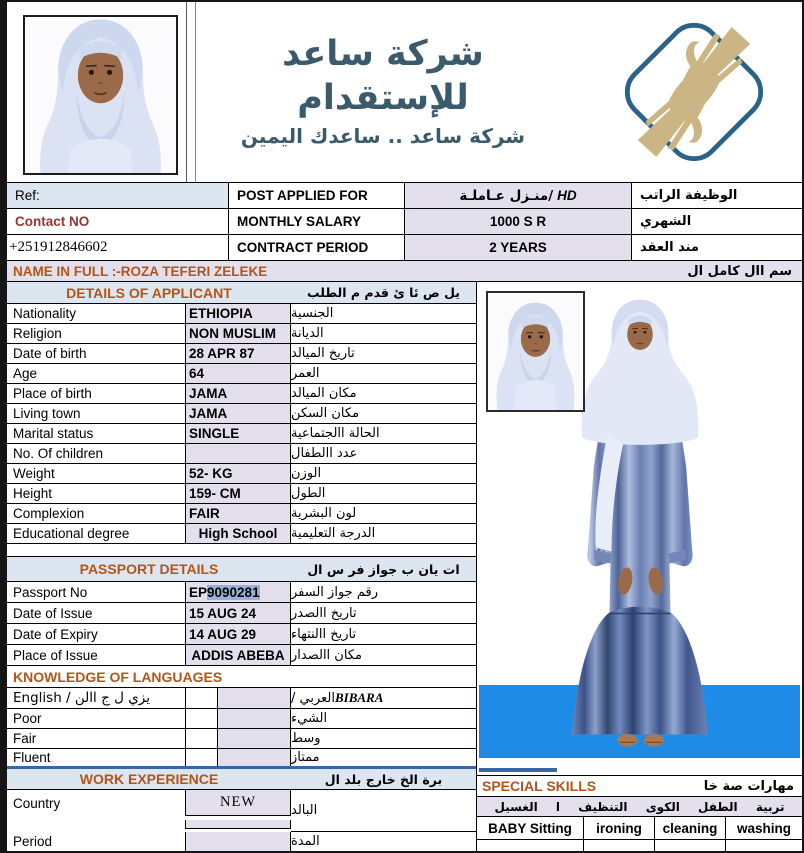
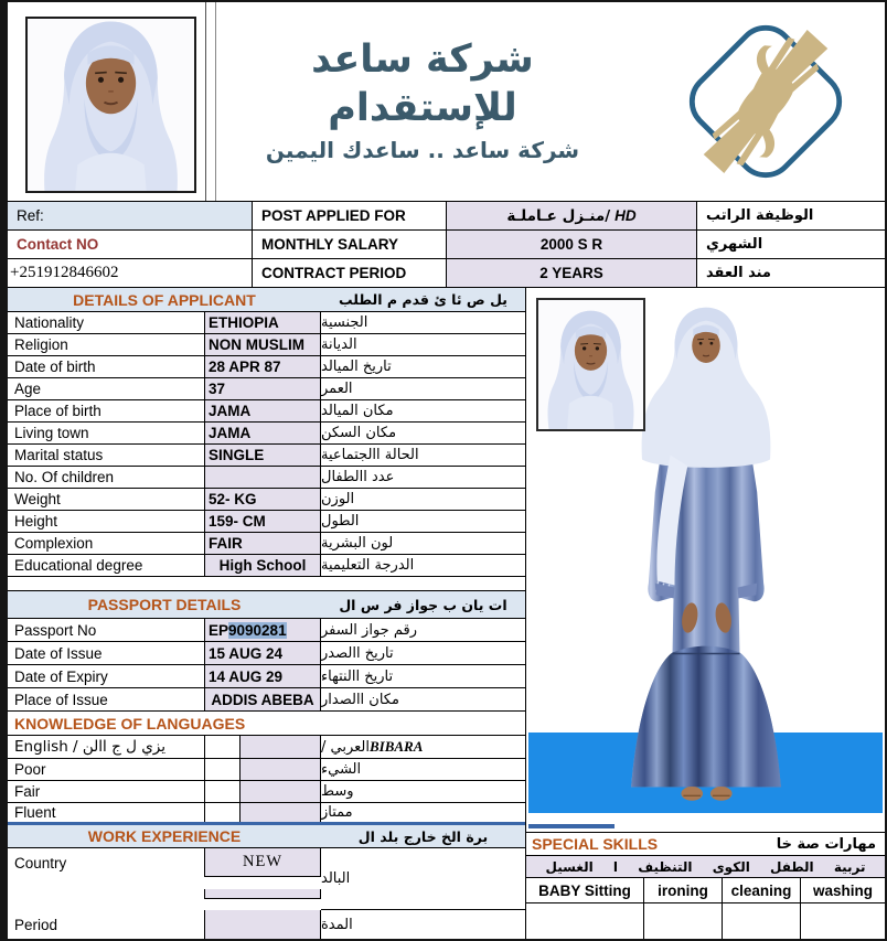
  شركة ساعد للإستقدام
  شركة ساعد .. ساعدك اليمين
  Ref:
  POST APPLIED FOR
  عـاملـة منـزل/
  HD
  الوظيفة الراتب
  Contact NO
  MONTHLY SALARY
- 1000 S R
+ 2000 S R
  الشهري
  +251912846602
  CONTRACT PERIOD
  2 YEARS
  مند العقد
- NAME IN FULL :-ROZA TEFERI ZELEKE
- ال كامل اال سم
  DETAILS OF APPLICANT
  الطلب م قدم ئ ئا ص يل
  Nationality
  ETHIOPIA
  الجنسية
  Religion
  NON MUSLIM
  الديانة
  Date of birth
  28 APR 87
  تاريخ الميالد
  Age
- 64
+ 37
  العمر
  Place of birth
  JAMA
  مكان الميالد
  Living town
  JAMA
  مكان السكن
  Marital status
  SINGLE
  الحالة االجتماعية
  No. Of children
  عدد االطفال
  Weight
  52- KG
  الوزن
  Height
  159- CM
  الطول
  Complexion
  FAIR
  لون البشرية
  Educational degree
  High School
  الدرجة التعليمية
  PASSPORT DETAILS
  ال س فر جواز ب يان ات
  Passport No
  EP
  9090281
  رقم جواز السفر
  Date of Issue
  15 AUG 24
  تاريخ االصدر
  Date of Expiry
  14 AUG 29
  تاريخ االنتهاء
  Place of Issue
  ADDIS ABEBA
  مكان االصدار
  KNOWLEDGE OF LANGUAGES
  English
  /
  االن
  ج
  ل
  يزي
  BIBARA
  العربي /
  Poor
  الشيء
  Fair
  وسط
  Fluent
  ممتاز
  WORK EXPERIENCE
  ال بلد خارج الخ برة
  Country
  NEW
  البالد
  Period
  المدة
  SPECIAL SKILLS
  خا صة مهارات
  الغسيل ا التنظيف الكوى تربية الطفل
  BABY Sitting
  ironing
  cleaning
  washing
